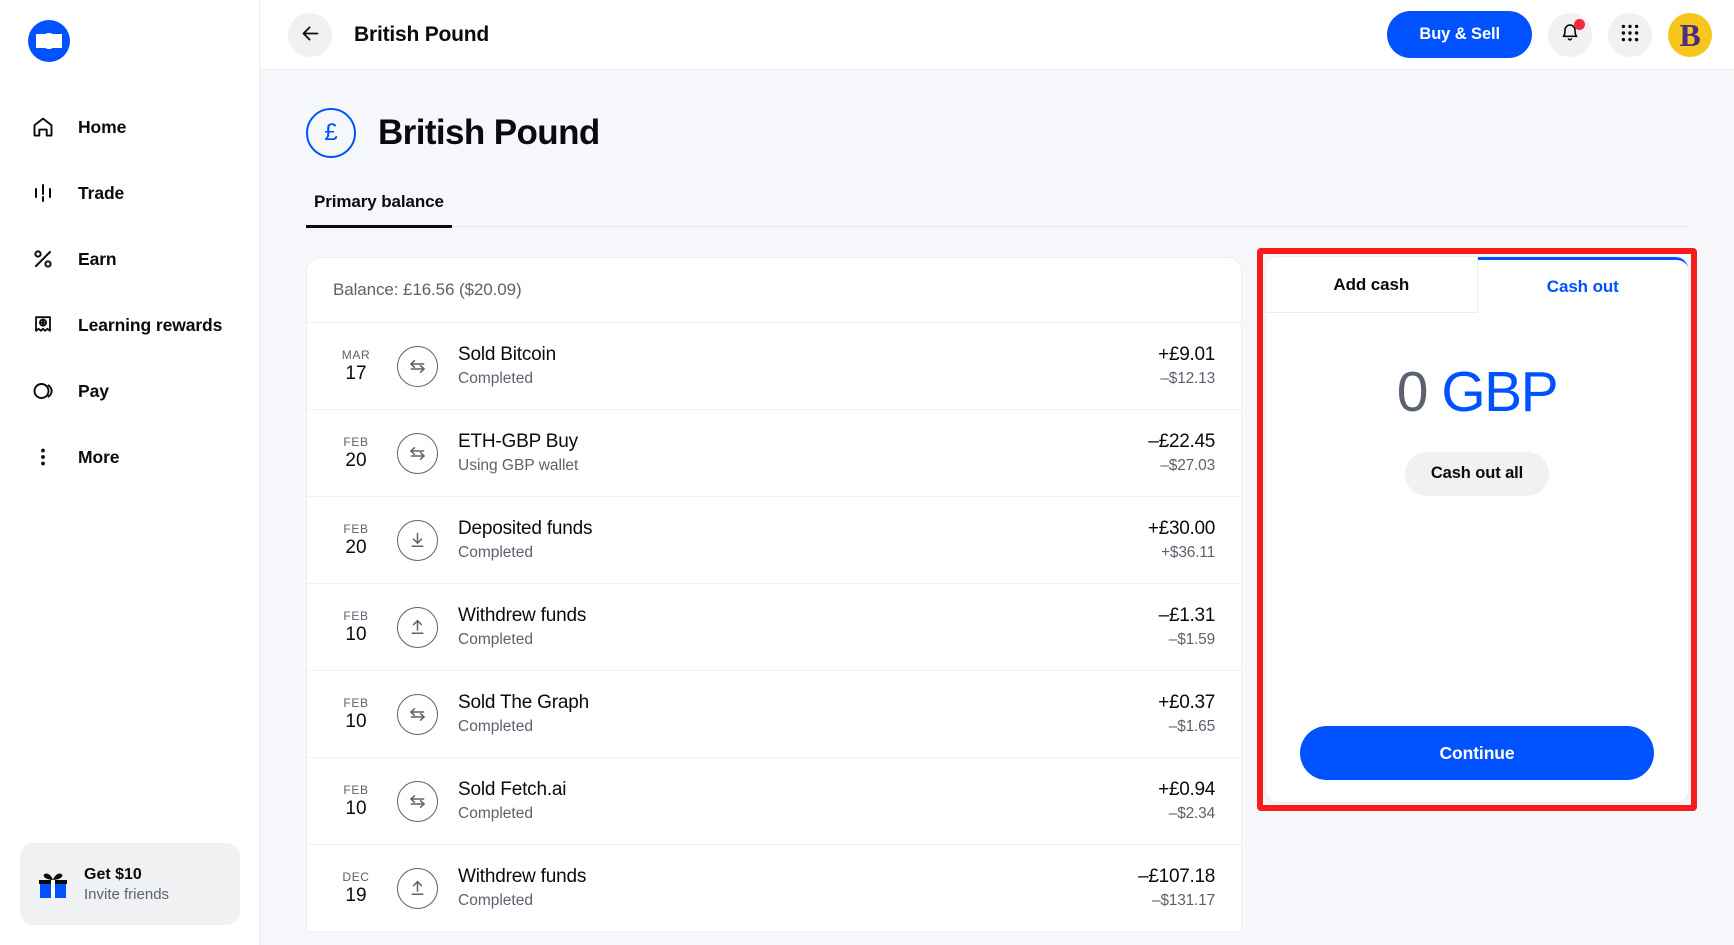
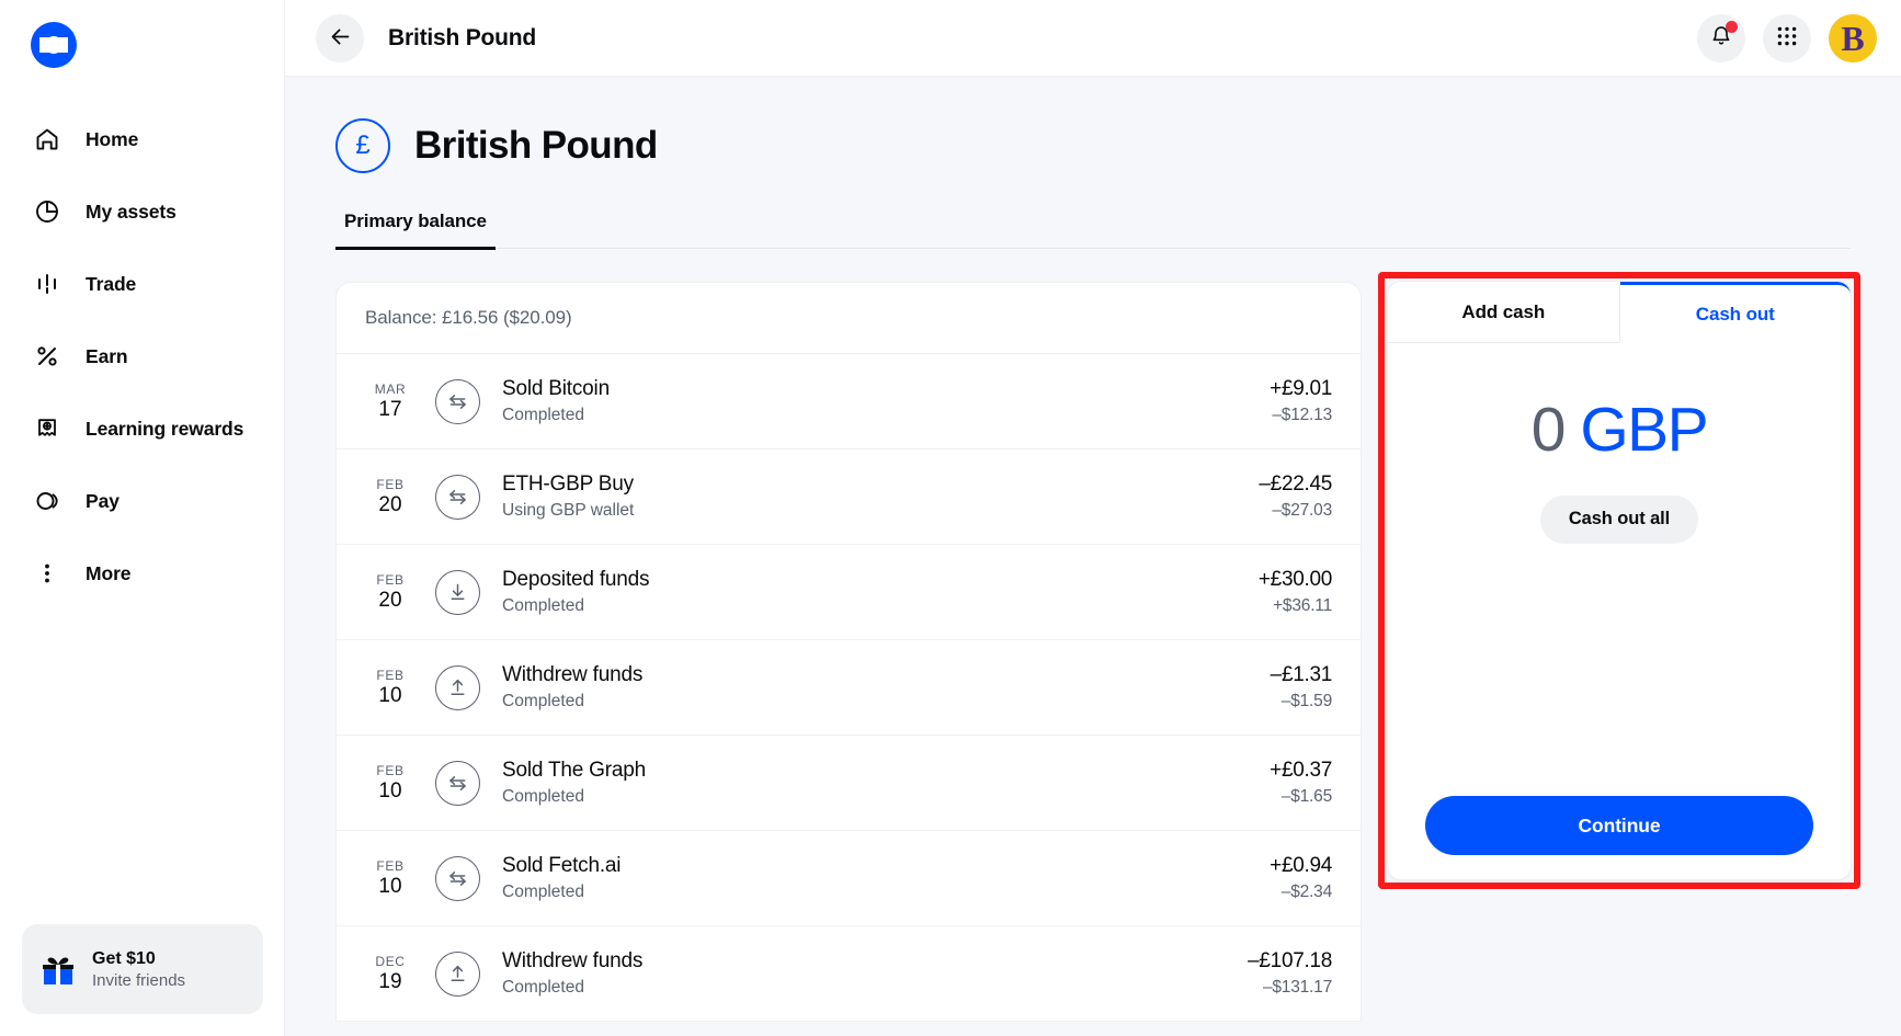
  Home
+ My assets
  Trade
  Earn
  Learning rewards
  Pay
  More
  Get $10
  Invite friends
  British Pound
- Buy & Sell
  B
  £
  British Pound
  Primary balance
  Balance: £16.56 ($20.09)
  MAR
  17
  Sold Bitcoin
  Completed
  +£9.01
  –$12.13
  FEB
  20
  ETH-GBP Buy
  Using GBP wallet
  –£22.45
  –$27.03
  FEB
  20
  Deposited funds
  Completed
  +£30.00
  +$36.11
  FEB
  10
  Withdrew funds
  Completed
  –£1.31
  –$1.59
  FEB
  10
  Sold The Graph
  Completed
  +£0.37
  –$1.65
  FEB
  10
  Sold Fetch.ai
  Completed
  +£0.94
  –$2.34
  DEC
  19
  Withdrew funds
  Completed
  –£107.18
  –$131.17
  Add cash
  Cash out
  0 GBP
  Cash out all
  Continue
